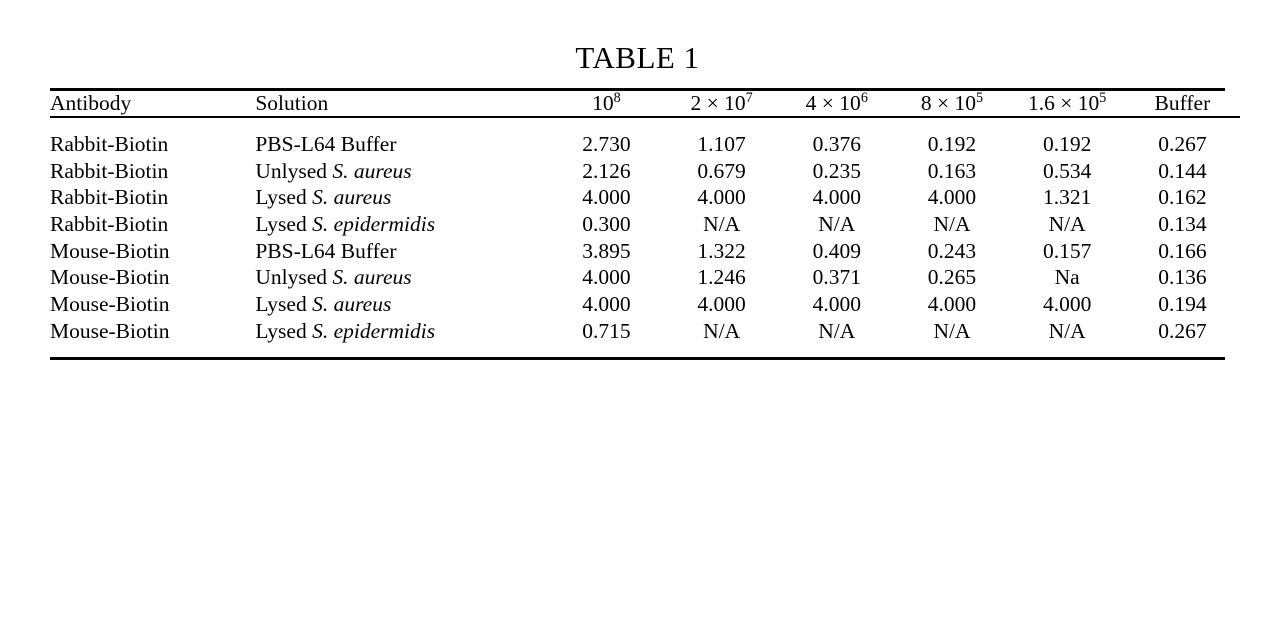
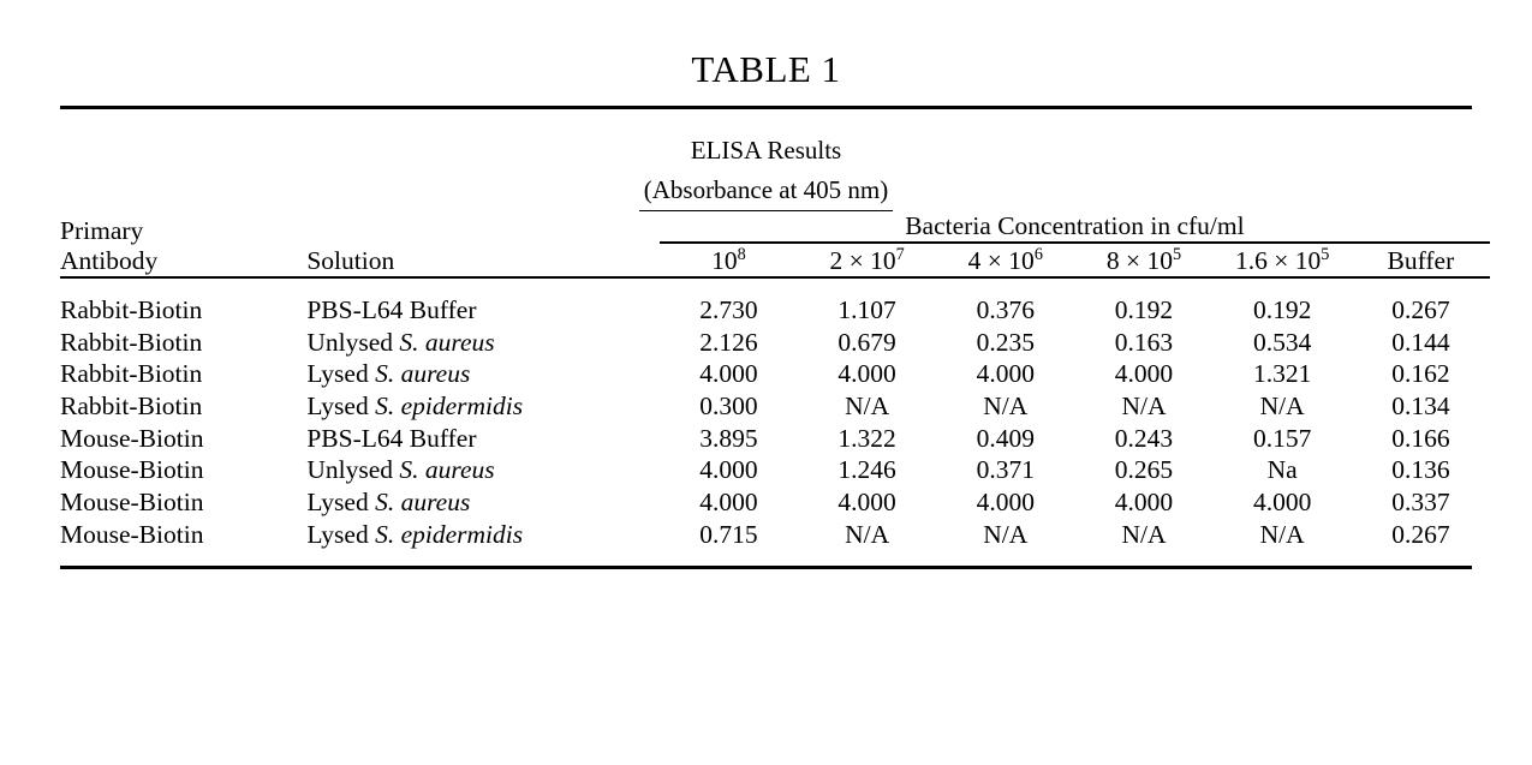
  TABLE 1
+ ELISA Results
+ (Absorbance at 405 nm)
+ Primary		Bacteria Concentration in cfu/ml
  Antibody	Solution	108	2 × 107	4 × 106	8 × 105	1.6 × 105	Buffer
  Rabbit-Biotin	PBS-L64 Buffer	2.730	1.107	0.376	0.192	0.192	0.267
  Rabbit-Biotin	Unlysed S. aureus	2.126	0.679	0.235	0.163	0.534	0.144
  Rabbit-Biotin	Lysed S. aureus	4.000	4.000	4.000	4.000	1.321	0.162
  Rabbit-Biotin	Lysed S. epidermidis	0.300	N/A	N/A	N/A	N/A	0.134
  Mouse-Biotin	PBS-L64 Buffer	3.895	1.322	0.409	0.243	0.157	0.166
  Mouse-Biotin	Unlysed S. aureus	4.000	1.246	0.371	0.265	Na	0.136
- Mouse-Biotin	Lysed S. aureus	4.000	4.000	4.000	4.000	4.000	0.194
+ Mouse-Biotin	Lysed S. aureus	4.000	4.000	4.000	4.000	4.000	0.337
  Mouse-Biotin	Lysed S. epidermidis	0.715	N/A	N/A	N/A	N/A	0.267
